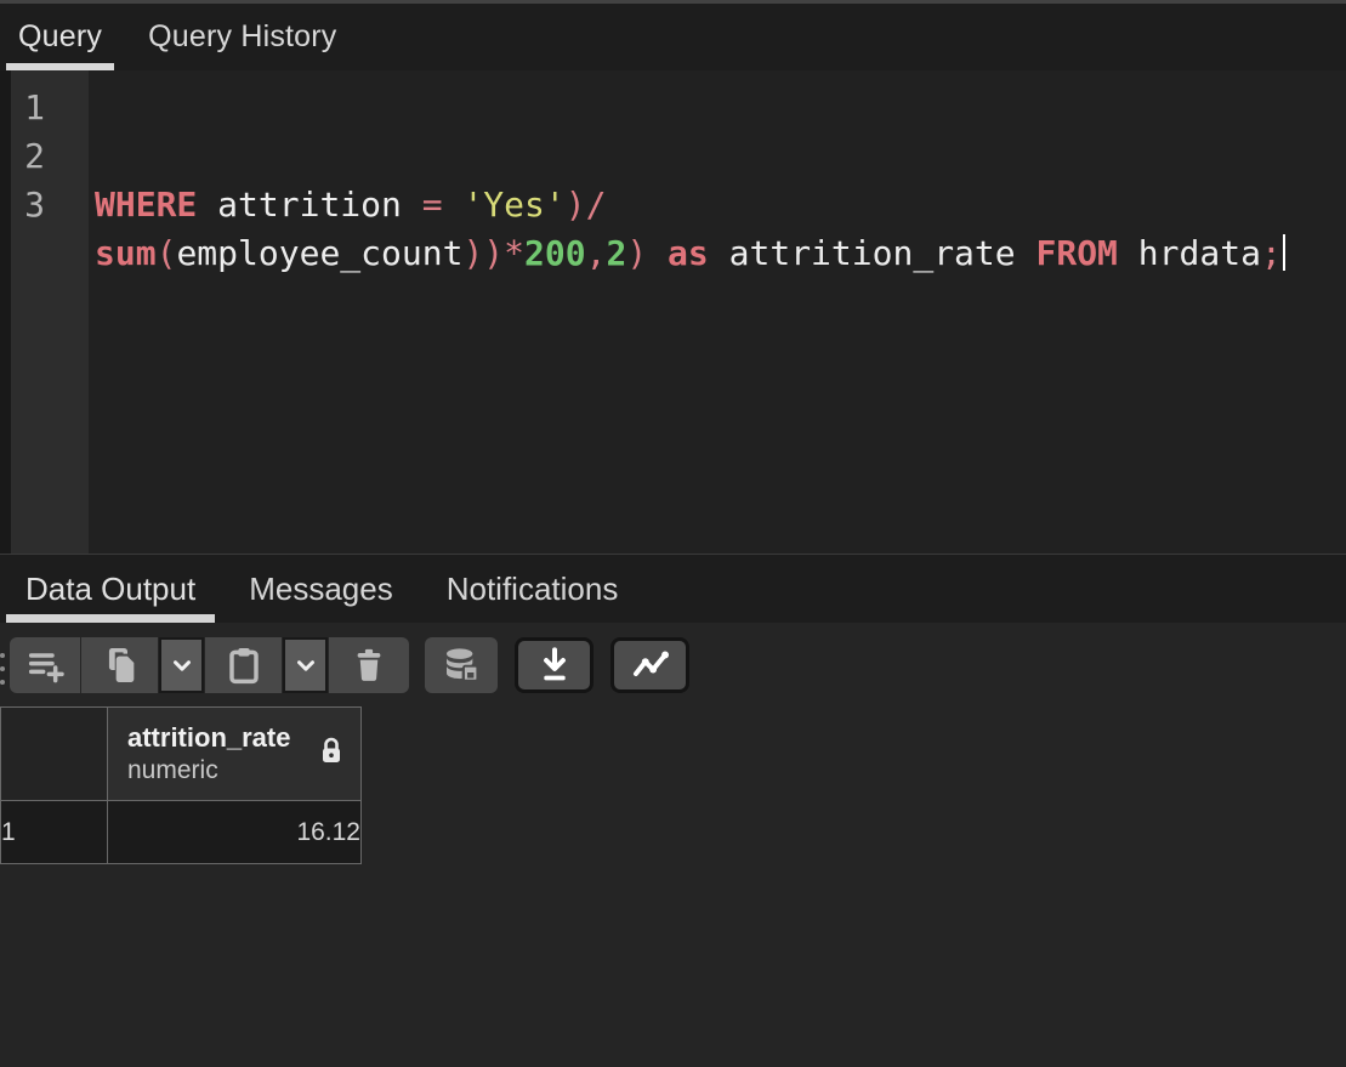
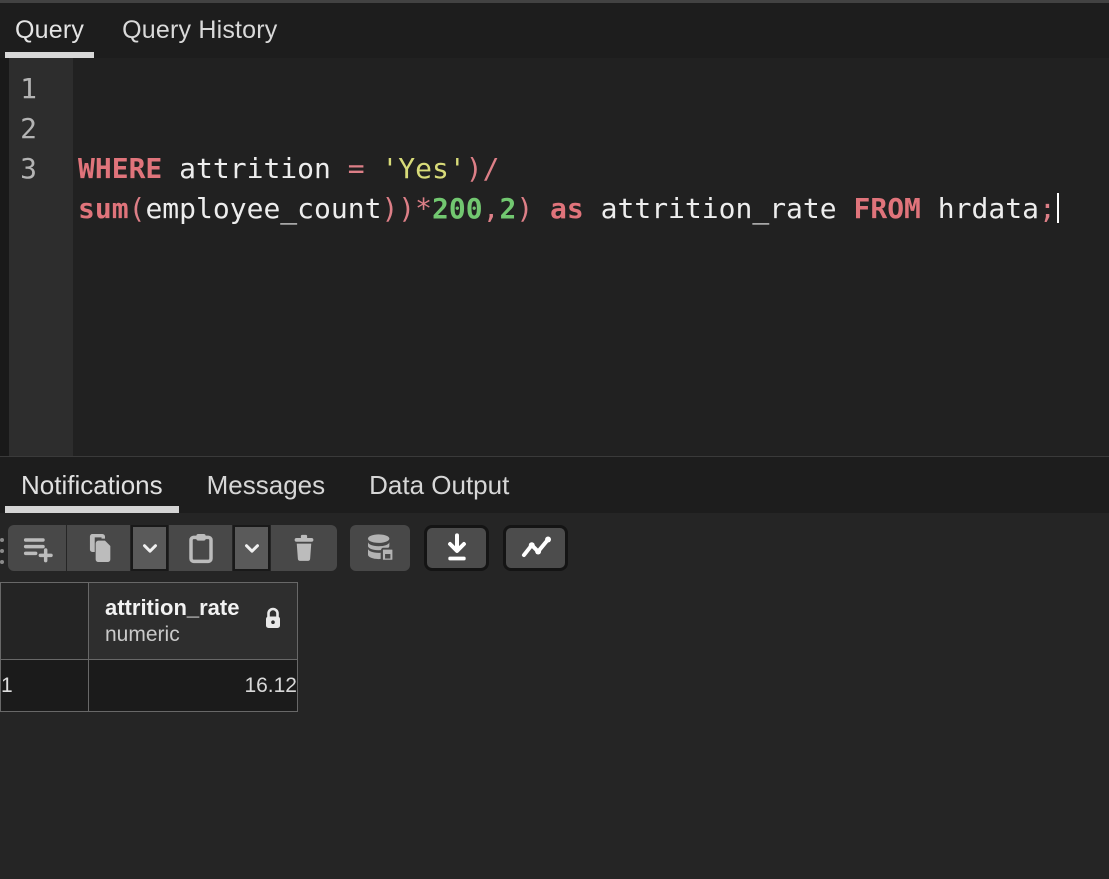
  Query
  Query History
  1
  2
  3
  WHERE attrition = 'Yes')/
  sum(employee_count))*200,2) as attrition_rate FROM hrdata;
- Data Output
+ Notifications
  Messages
- Notifications
+ Data Output
  	attrition_rate numeric
  1	16.12
